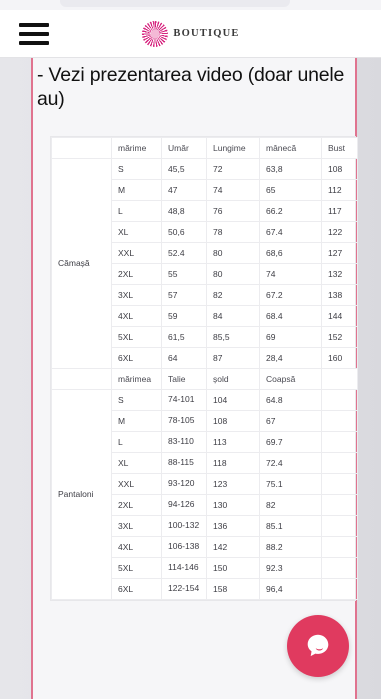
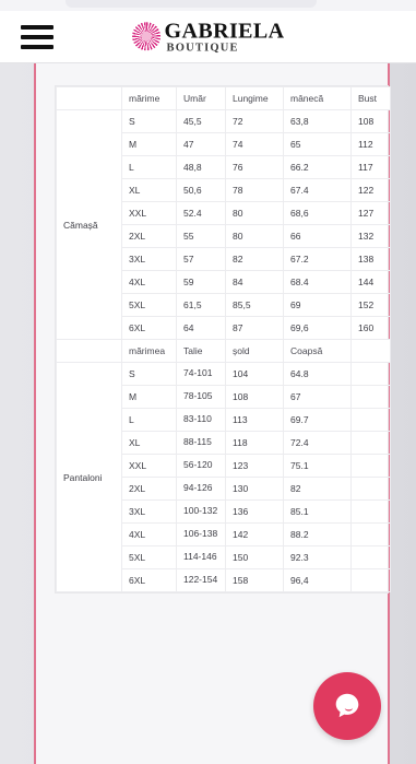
+ GABRIELA
  BOUTIQUE
- - Vezi prezentarea video (doar unele au)
  	mărime	Umăr	Lungime	mânecă	Bust
  Cămașă	S	45,5	72	63,8	108
  M	47	74	65	112
  L	48,8	76	66.2	117
  XL	50,6	78	67.4	122
  XXL	52.4	80	68,6	127
- 2XL	55	80	74	132
+ 2XL	55	80	66	132
  3XL	57	82	67.2	138
  4XL	59	84	68.4	144
  5XL	61,5	85,5	69	152
- 6XL	64	87	28,4	160
+ 6XL	64	87	69,6	160
  	mărimea	Talie	șold	Coapsă
  Pantaloni	S	74-101	104	64.8
  M	78-105	108	67
  L	83-110	113	69.7
  XL	88-115	118	72.4
- XXL	93-120	123	75.1
+ XXL	56-120	123	75.1
  2XL	94-126	130	82
  3XL	100-132	136	85.1
  4XL	106-138	142	88.2
  5XL	114-146	150	92.3
  6XL	122-154	158	96,4
